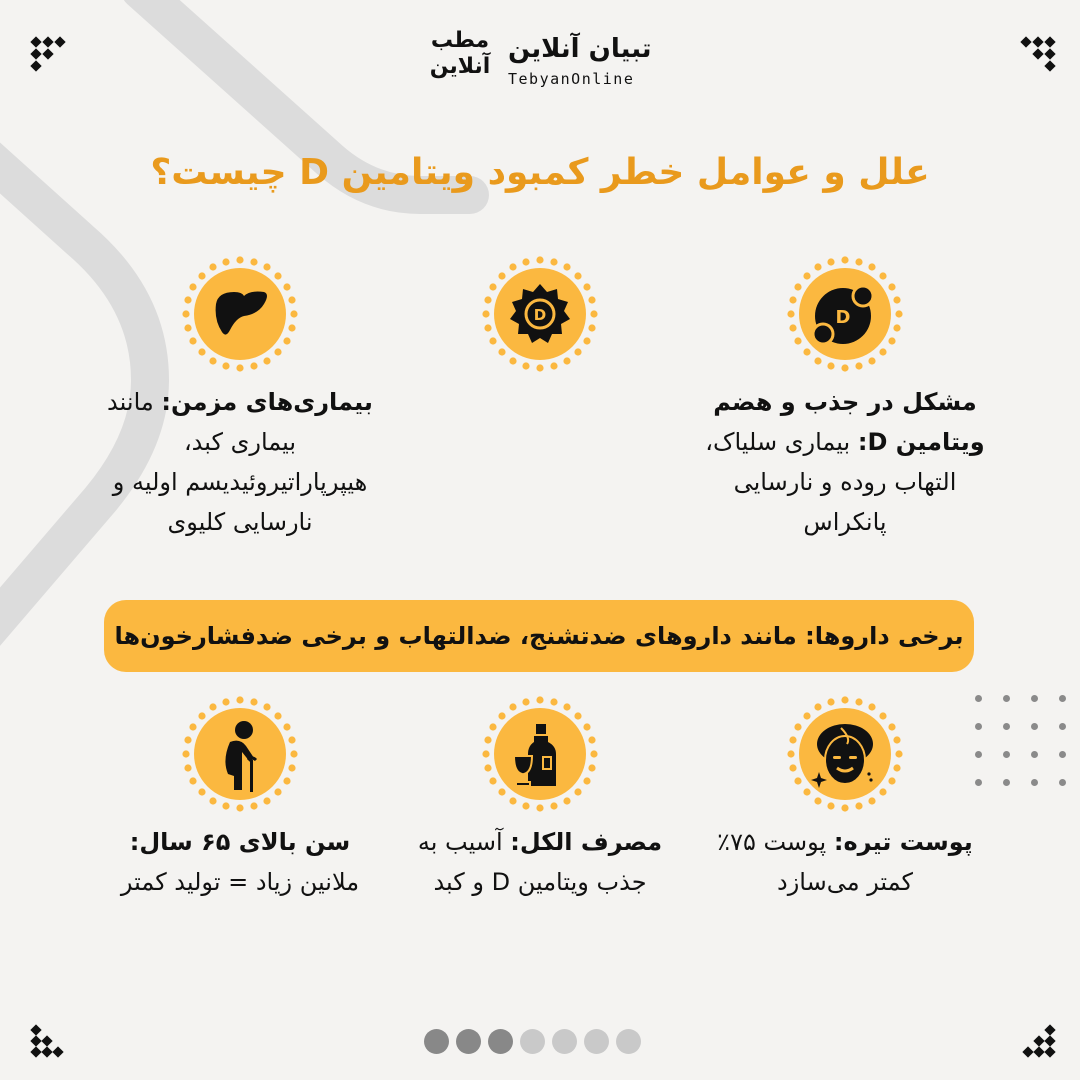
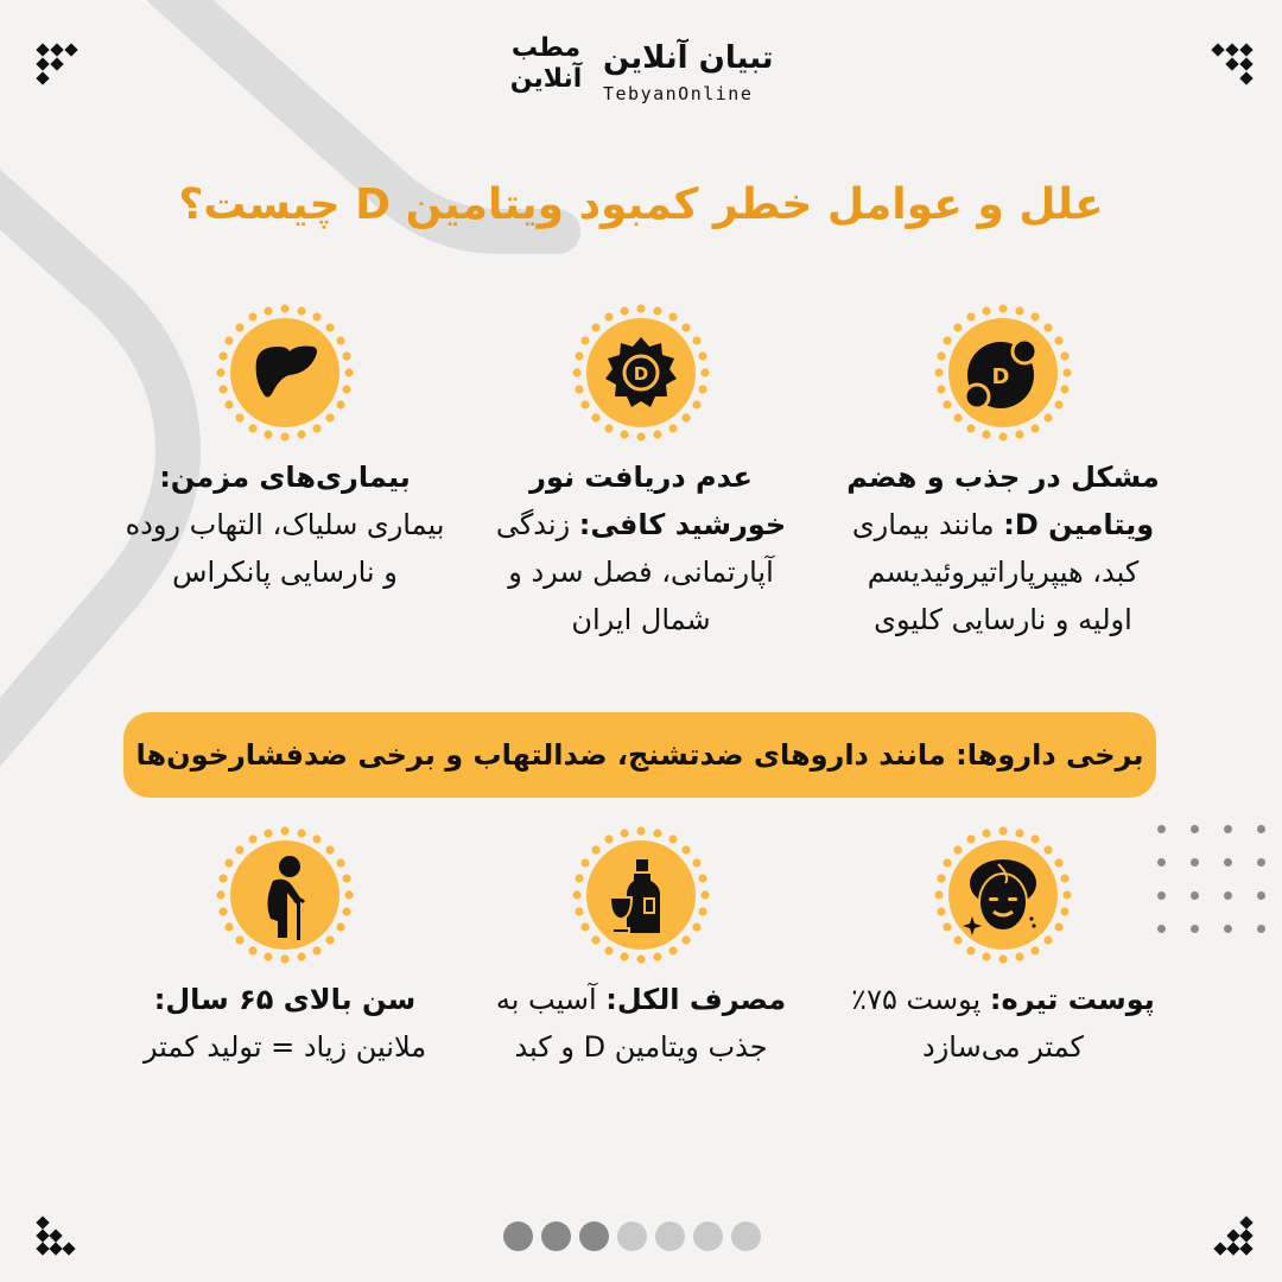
  مطب
  آنلاین
  تبیان آنلاین
  TebyanOnline
  علل و عوامل خطر کمبود ویتامین D چیست؟
  D
- مشکل در جذب و هضم ویتامین D: بیماری سلیاک، التهاب روده و نارسایی پانکراس
+ مشکل در جذب و هضم ویتامین D: مانند بیماری کبد، هیپرپاراتیروئیدیسم اولیه و نارسایی کلیوی
  D
+ عدم دریافت نور خورشید کافی: زندگی آپارتمانی، فصل سرد و شمال ایران
- بیماری‌های مزمن: مانند بیماری کبد، هیپرپاراتیروئیدیسم اولیه و نارسایی کلیوی
+ بیماری‌های مزمن: بیماری سلیاک، التهاب روده و نارسایی پانکراس
  برخی داروها: مانند داروهای ضدتشنج، ضدالتهاب و برخی ضدفشارخون‌ها
  پوست تیره: پوست ۷۵٪ کمتر می‌سازد
  مصرف الکل: آسیب به جذب ویتامین D و کبد
  سن بالای ۶۵ سال: ملانین زیاد = تولید کمتر
